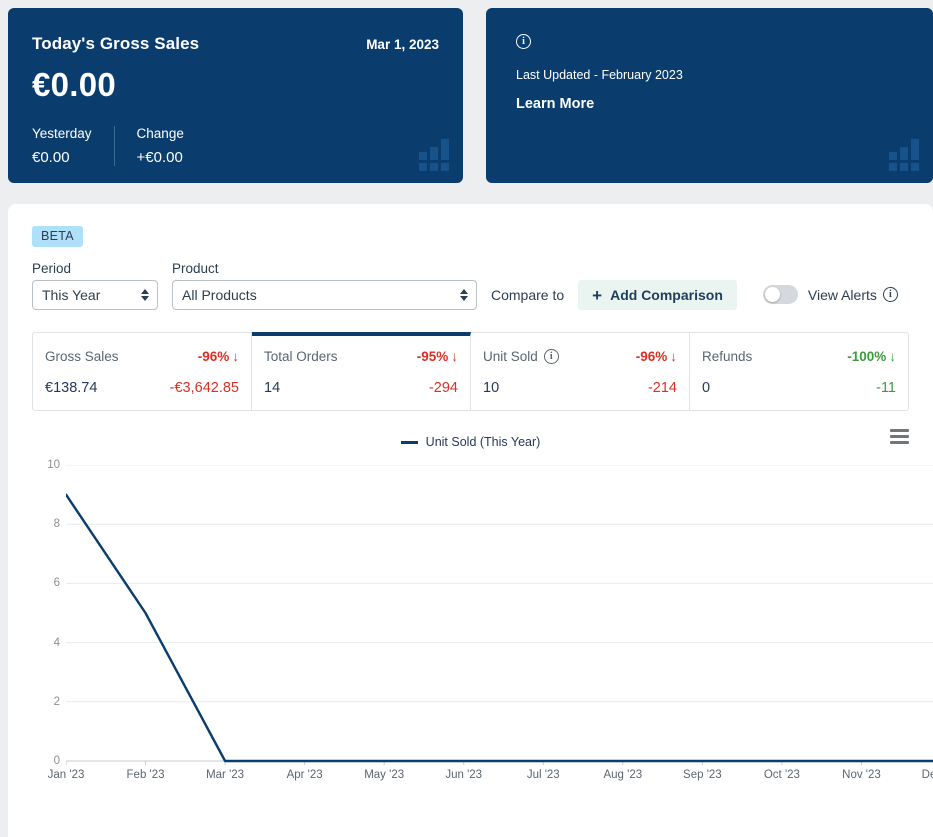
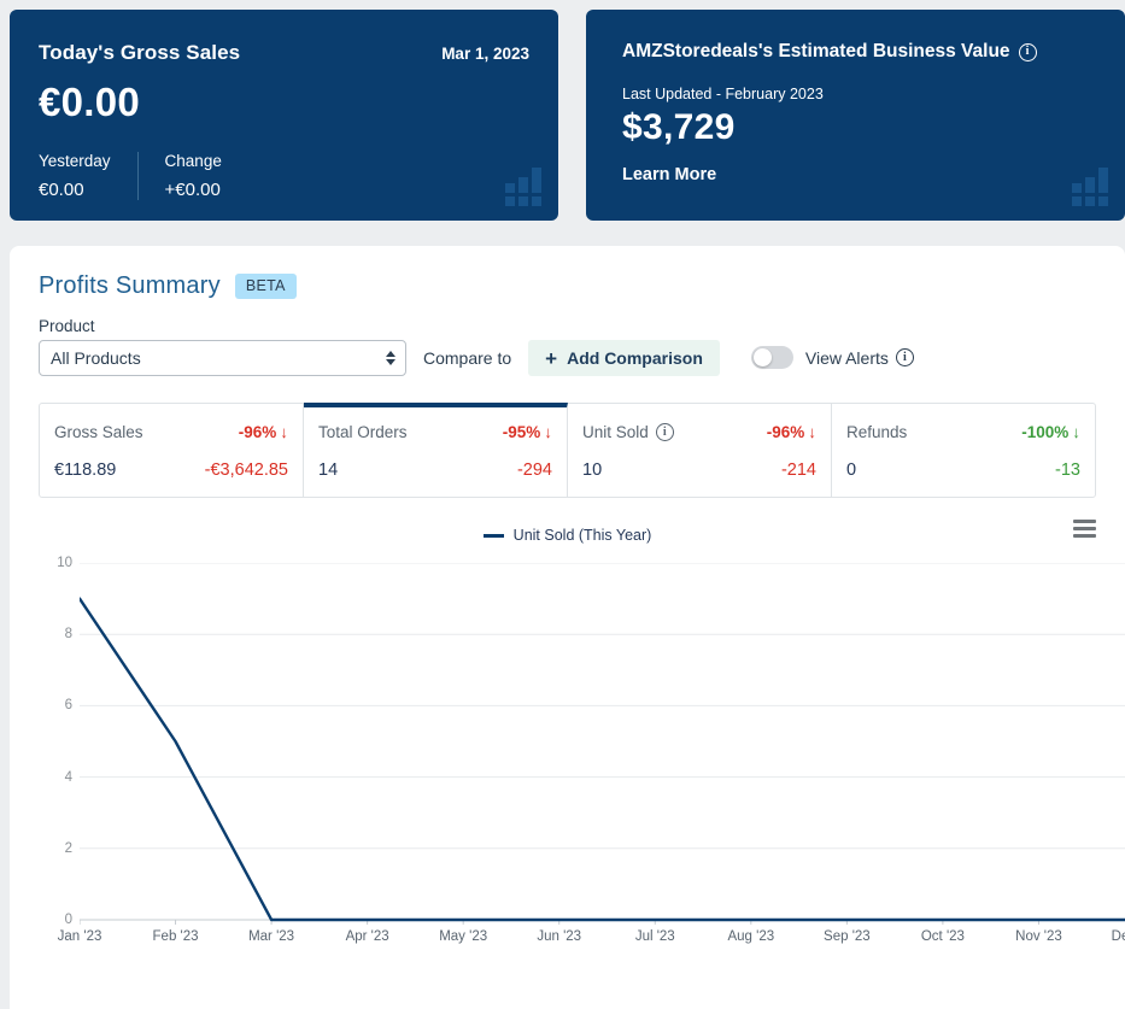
  Today's Gross Sales
  Mar 1, 2023
  €0.00
  Yesterday
  €0.00
  Change
  +€0.00
+ AMZStoredeals's Estimated Business Value
  i
  Last Updated - February 2023
+ $3,729
  Learn More
+ Profits Summary
  BETA
- Period
- This Year
  Product
  All Products
  Compare to
  +
  Add Comparison
  View Alerts
  i
  Gross Sales
  -96%
  ↓
- €138.74
+ €118.89
  -€3,642.85
  Total Orders
  -95%
  ↓
  14
  -294
  Unit Sold
  i
  -96%
  ↓
  10
  -214
  Refunds
  -100%
  ↓
  0
- -11
+ -13
  Unit Sold (This Year)
  0
  2
  4
  6
  8
  10
  Jan '23
  Feb '23
  Mar '23
  Apr '23
  May '23
  Jun '23
  Jul '23
  Aug '23
  Sep '23
  Oct '23
  Nov '23
